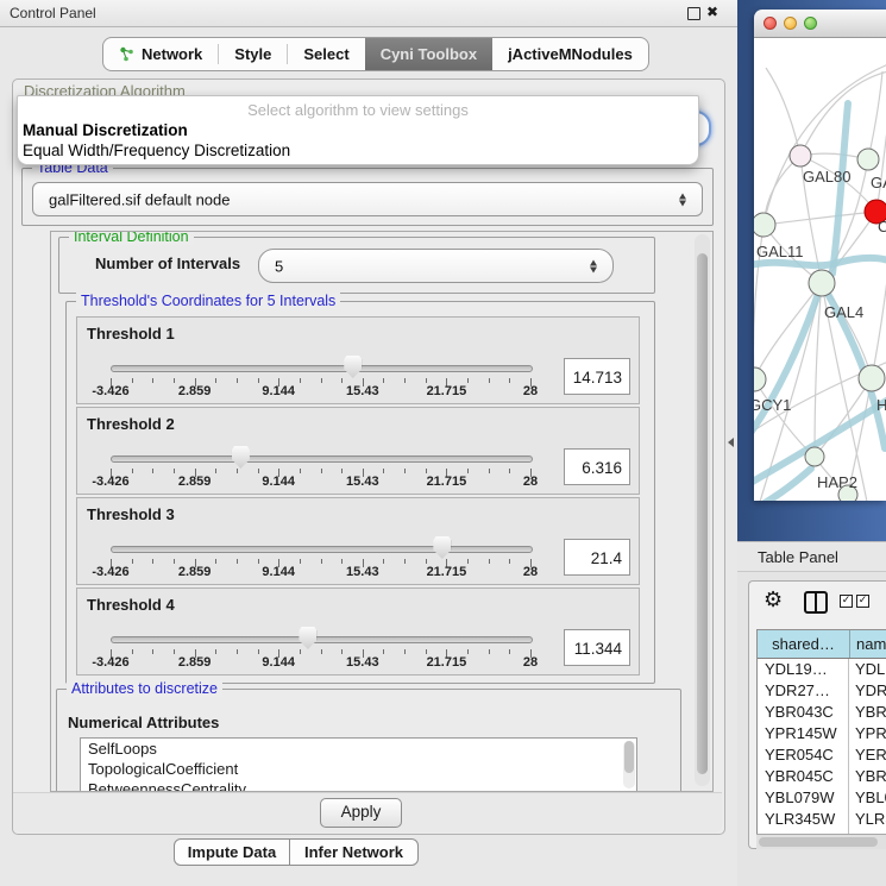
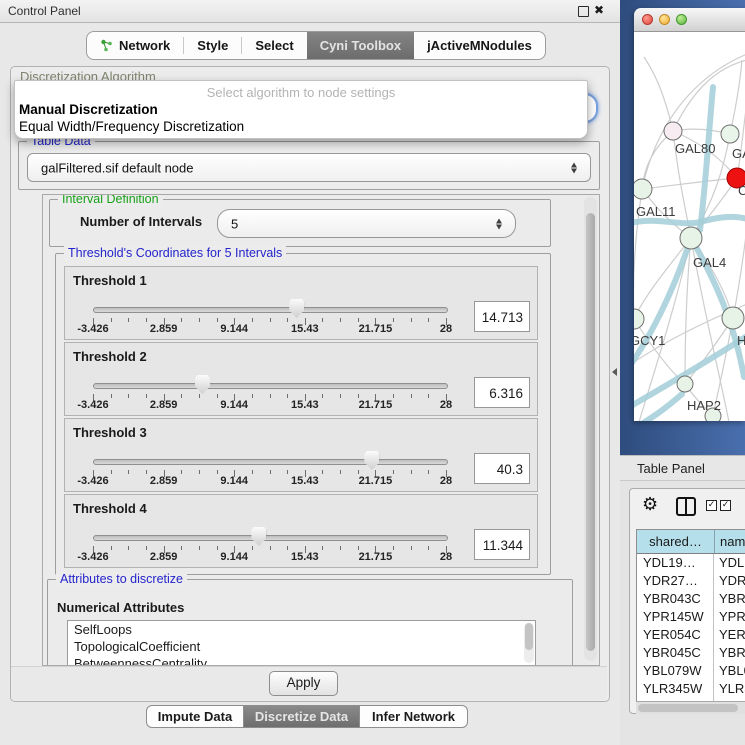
  Control Panel
  ✖
  Network
  Style
  Select
  Cyni Toolbox
  jActiveMNodules
  Discretization Algorithm
- Select algorithm to view settings
+ Select algorithm to node settings
  Manual Discretization
  Equal Width/Frequency Discretization
  Table Data
  galFiltered.sif default node
  Interval Definition
  Number of Intervals
  5
  Threshold's Coordinates for 5 Intervals
  Threshold 1
  -3.426
  2.859
  9.144
  15.43
  21.715
  28
  14.713
  Threshold 2
  -3.426
  2.859
  9.144
  15.43
  21.715
  28
  6.316
  Threshold 3
  -3.426
  2.859
  9.144
  15.43
  21.715
  28
- 21.4
+ 40.3
  Threshold 4
  -3.426
  2.859
  9.144
  15.43
  21.715
  28
  11.344
  Attributes to discretize
  Numerical Attributes
  SelfLoops
  TopologicalCoefficient
  BetweennessCentrality
  Apply
  Impute Data
+ Discretize Data
  Infer Network
  GAL80
  GAL11
  C
  GAL4
  GCY1
  H
  HAP2
  Table Panel
  ⚙
  ✓
  ✓
  shared…
  nam
  YDL19…
  YDL
  YDR27…
  YDR
  YBR043C
  YBR
  YPR145W
  YPR
  YER054C
  YER
  YBR045C
  YBR
  YBL079W
  YBL
  YLR345W
  YLR
